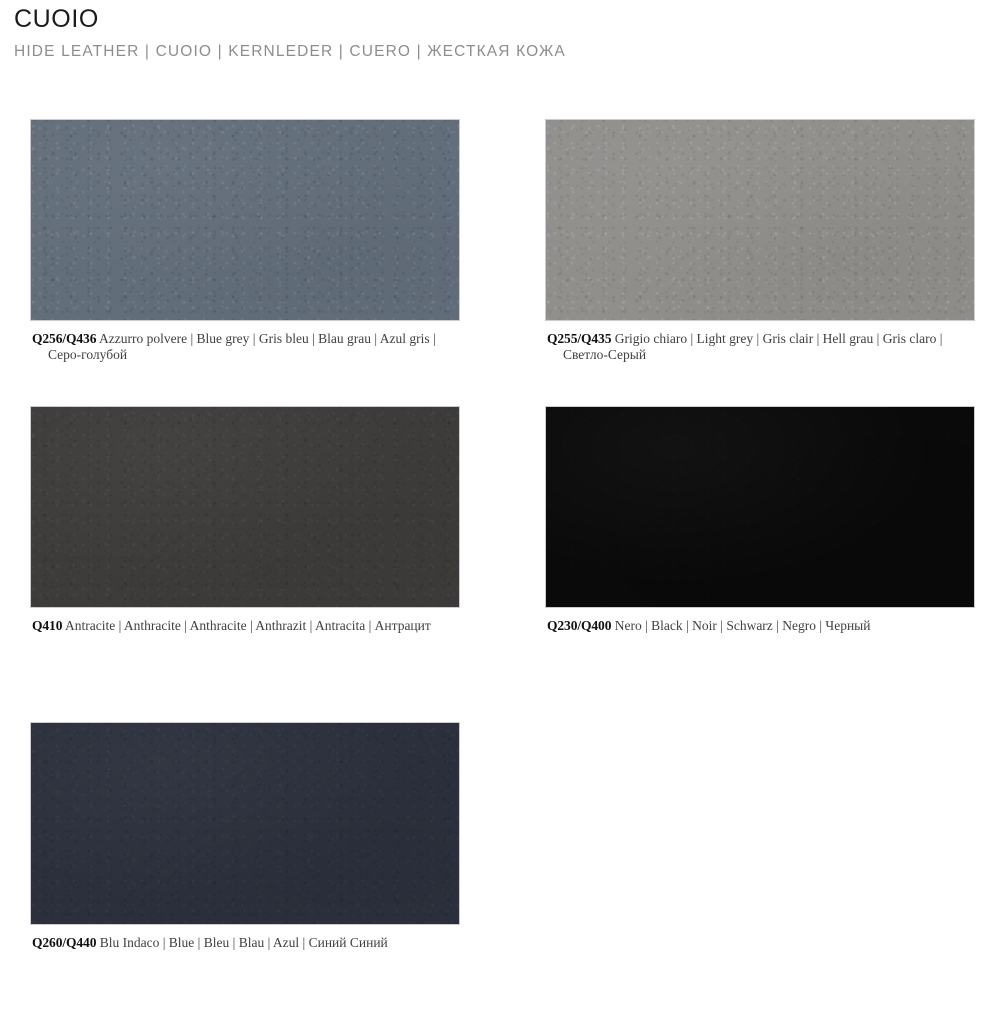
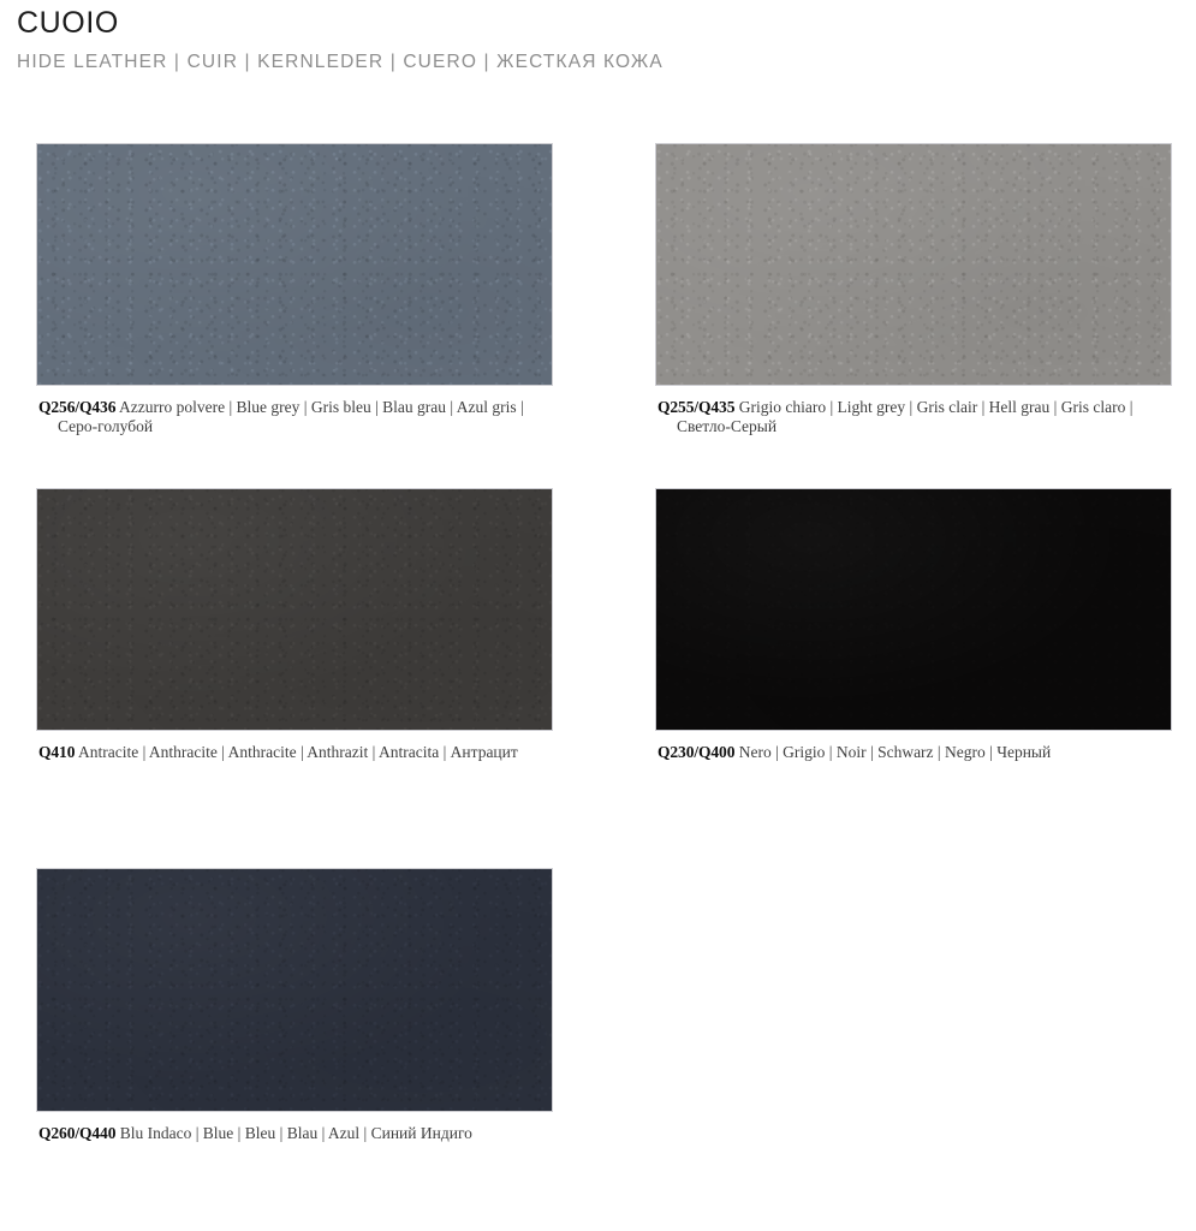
  CUOIO
- HIDE LEATHER | CUOIO | KERNLEDER | CUERO | ЖЕСТКАЯ КОЖА
+ HIDE LEATHER | CUIR | KERNLEDER | CUERO | ЖЕСТКАЯ КОЖА
  Q256/Q436 Azzurro polvere | Blue grey | Gris bleu | Blau grau | Azul gris | Серо-голубой
  Q255/Q435 Grigio chiaro | Light grey | Gris clair | Hell grau | Gris claro | Светло-Серый
  Q410 Antracite | Anthracite | Anthracite | Anthrazit | Antracita | Антрацит
- Q230/Q400 Nero | Black | Noir | Schwarz | Negro | Черный
+ Q230/Q400 Nero | Grigio | Noir | Schwarz | Negro | Черный
- Q260/Q440 Blu Indaco | Blue | Bleu | Blau | Azul | Синий Синий
+ Q260/Q440 Blu Indaco | Blue | Bleu | Blau | Azul | Синий Индиго
